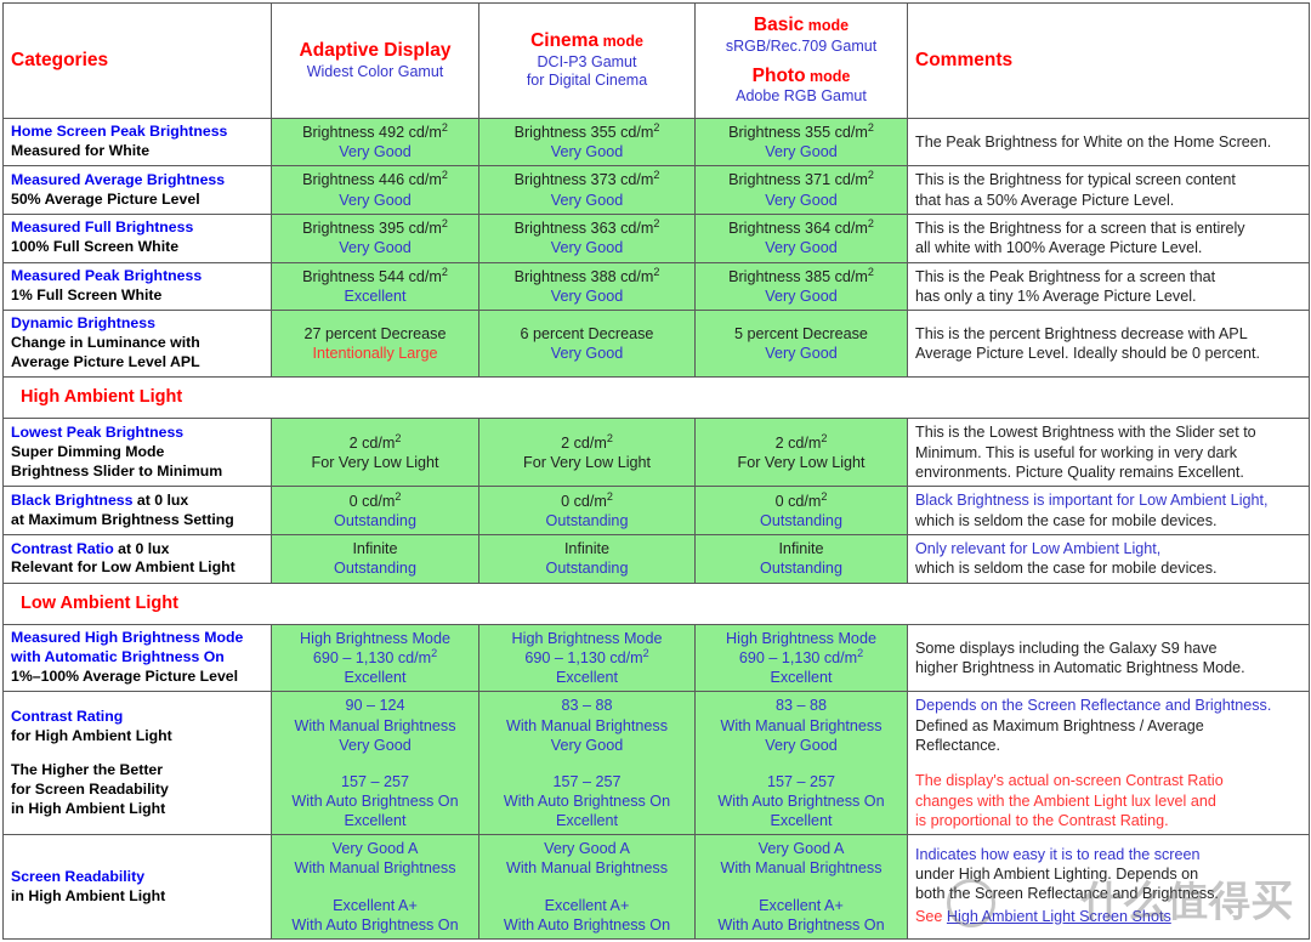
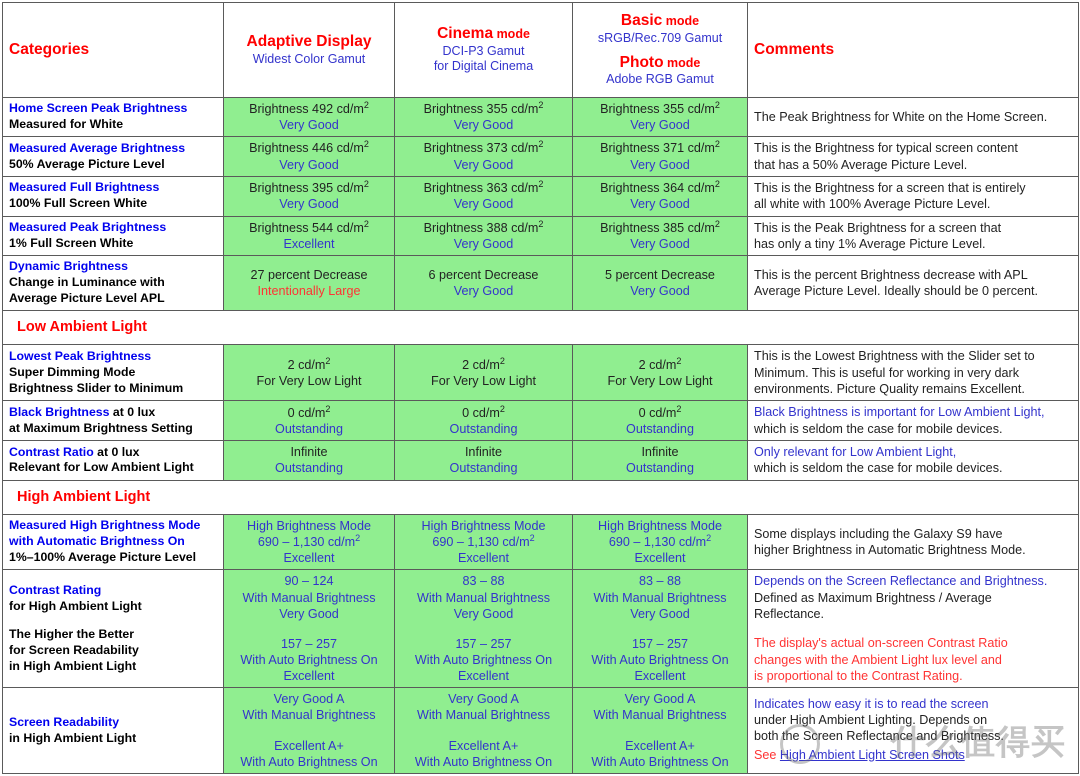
  Categories	Adaptive DisplayWidest Color Gamut	Cinema modeDCI-P3 Gamutfor Digital Cinema	Basic modesRGB/Rec.709 GamutPhoto modeAdobe RGB Gamut	Comments
  Home Screen Peak BrightnessMeasured for White	Brightness 492 cd/m2Very Good	Brightness 355 cd/m2Very Good	Brightness 355 cd/m2Very Good	The Peak Brightness for White on the Home Screen.
  Measured Average Brightness50% Average Picture Level	Brightness 446 cd/m2Very Good	Brightness 373 cd/m2Very Good	Brightness 371 cd/m2Very Good	This is the Brightness for typical screen contentthat has a 50% Average Picture Level.
  Measured Full Brightness100% Full Screen White	Brightness 395 cd/m2Very Good	Brightness 363 cd/m2Very Good	Brightness 364 cd/m2Very Good	This is the Brightness for a screen that is entirelyall white with 100% Average Picture Level.
  Measured Peak Brightness1% Full Screen White	Brightness 544 cd/m2Excellent	Brightness 388 cd/m2Very Good	Brightness 385 cd/m2Very Good	This is the Peak Brightness for a screen thathas only a tiny 1% Average Picture Level.
  Dynamic BrightnessChange in Luminance withAverage Picture Level APL	27 percent DecreaseIntentionally Large	6 percent DecreaseVery Good	5 percent DecreaseVery Good	This is the percent Brightness decrease with APLAverage Picture Level. Ideally should be 0 percent.
- High Ambient Light
+ Low Ambient Light
  Lowest Peak BrightnessSuper Dimming ModeBrightness Slider to Minimum	2 cd/m2For Very Low Light	2 cd/m2For Very Low Light	2 cd/m2For Very Low Light	This is the Lowest Brightness with the Slider set toMinimum. This is useful for working in very darkenvironments. Picture Quality remains Excellent.
  Black Brightness at 0 luxat Maximum Brightness Setting	0 cd/m2Outstanding	0 cd/m2Outstanding	0 cd/m2Outstanding	Black Brightness is important for Low Ambient Light,which is seldom the case for mobile devices.
  Contrast Ratio at 0 luxRelevant for Low Ambient Light	InfiniteOutstanding	InfiniteOutstanding	InfiniteOutstanding	Only relevant for Low Ambient Light,which is seldom the case for mobile devices.
- Low Ambient Light
+ High Ambient Light
  Measured High Brightness Modewith Automatic Brightness On1%–100% Average Picture Level	High Brightness Mode690 – 1,130 cd/m2Excellent	High Brightness Mode690 – 1,130 cd/m2Excellent	High Brightness Mode690 – 1,130 cd/m2Excellent	Some displays including the Galaxy S9 havehigher Brightness in Automatic Brightness Mode.
  Contrast Ratingfor High Ambient LightThe Higher the Betterfor Screen Readabilityin High Ambient Light	90 – 124With Manual BrightnessVery Good157 – 257With Auto Brightness OnExcellent	83 – 88With Manual BrightnessVery Good157 – 257With Auto Brightness OnExcellent	83 – 88With Manual BrightnessVery Good157 – 257With Auto Brightness OnExcellent	Depends on the Screen Reflectance and Brightness.Defined as Maximum Brightness / AverageReflectance.The display's actual on-screen Contrast Ratiochanges with the Ambient Light lux level andis proportional to the Contrast Rating.
  Screen Readabilityin High Ambient Light	Very Good AWith Manual BrightnessExcellent A+With Auto Brightness On	Very Good AWith Manual BrightnessExcellent A+With Auto Brightness On	Very Good AWith Manual BrightnessExcellent A+With Auto Brightness On	Indicates how easy it is to read the screenunder High Ambient Lighting. Depends onboth the Screen Reflectance and Brightness.See High Ambient Light Screen Shots
  什么值得买
